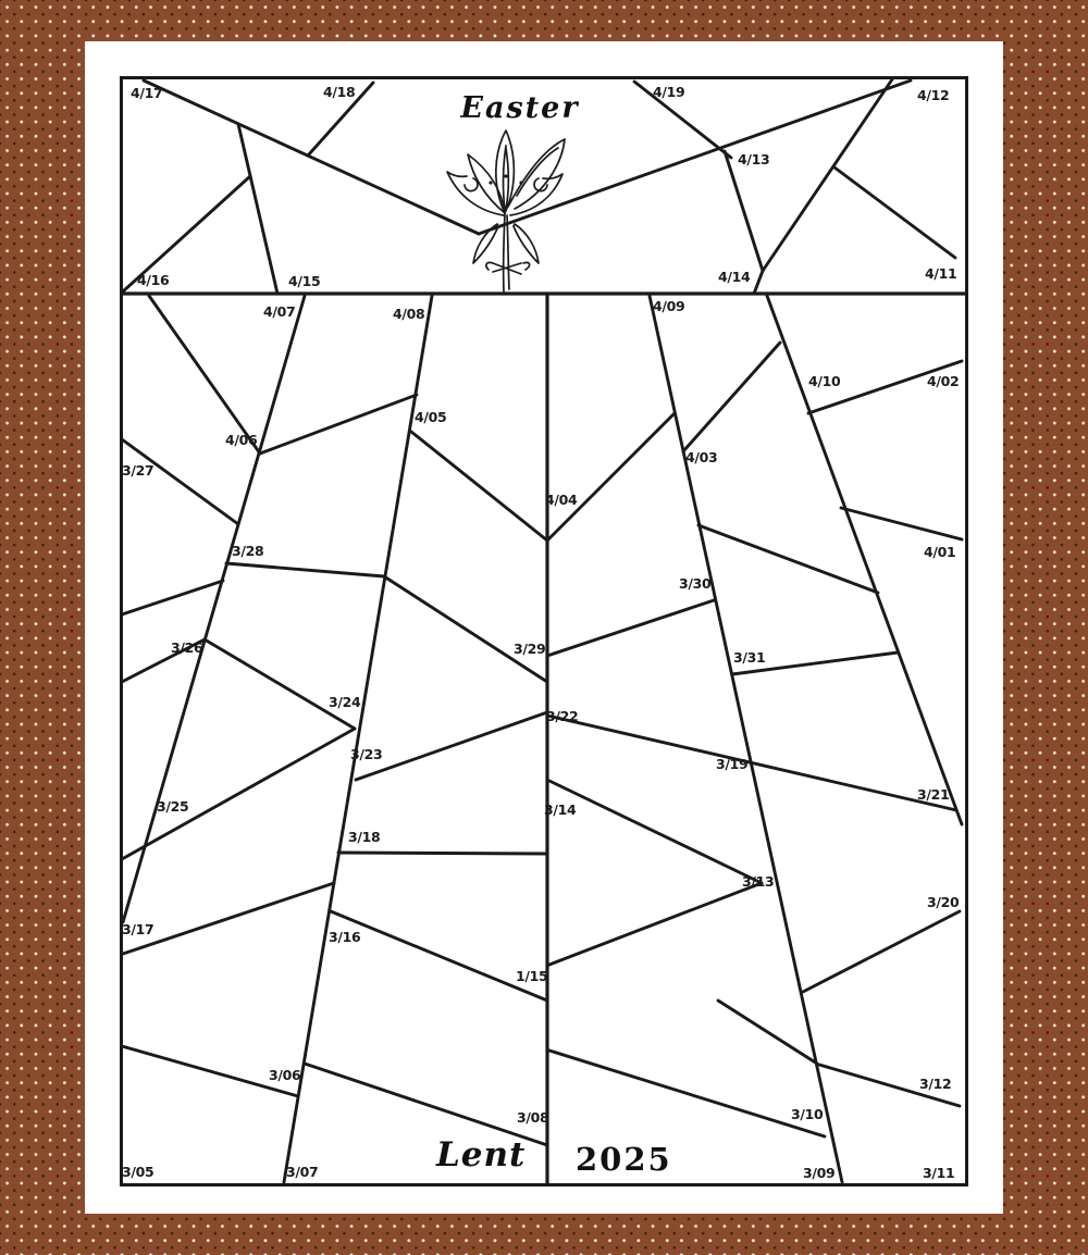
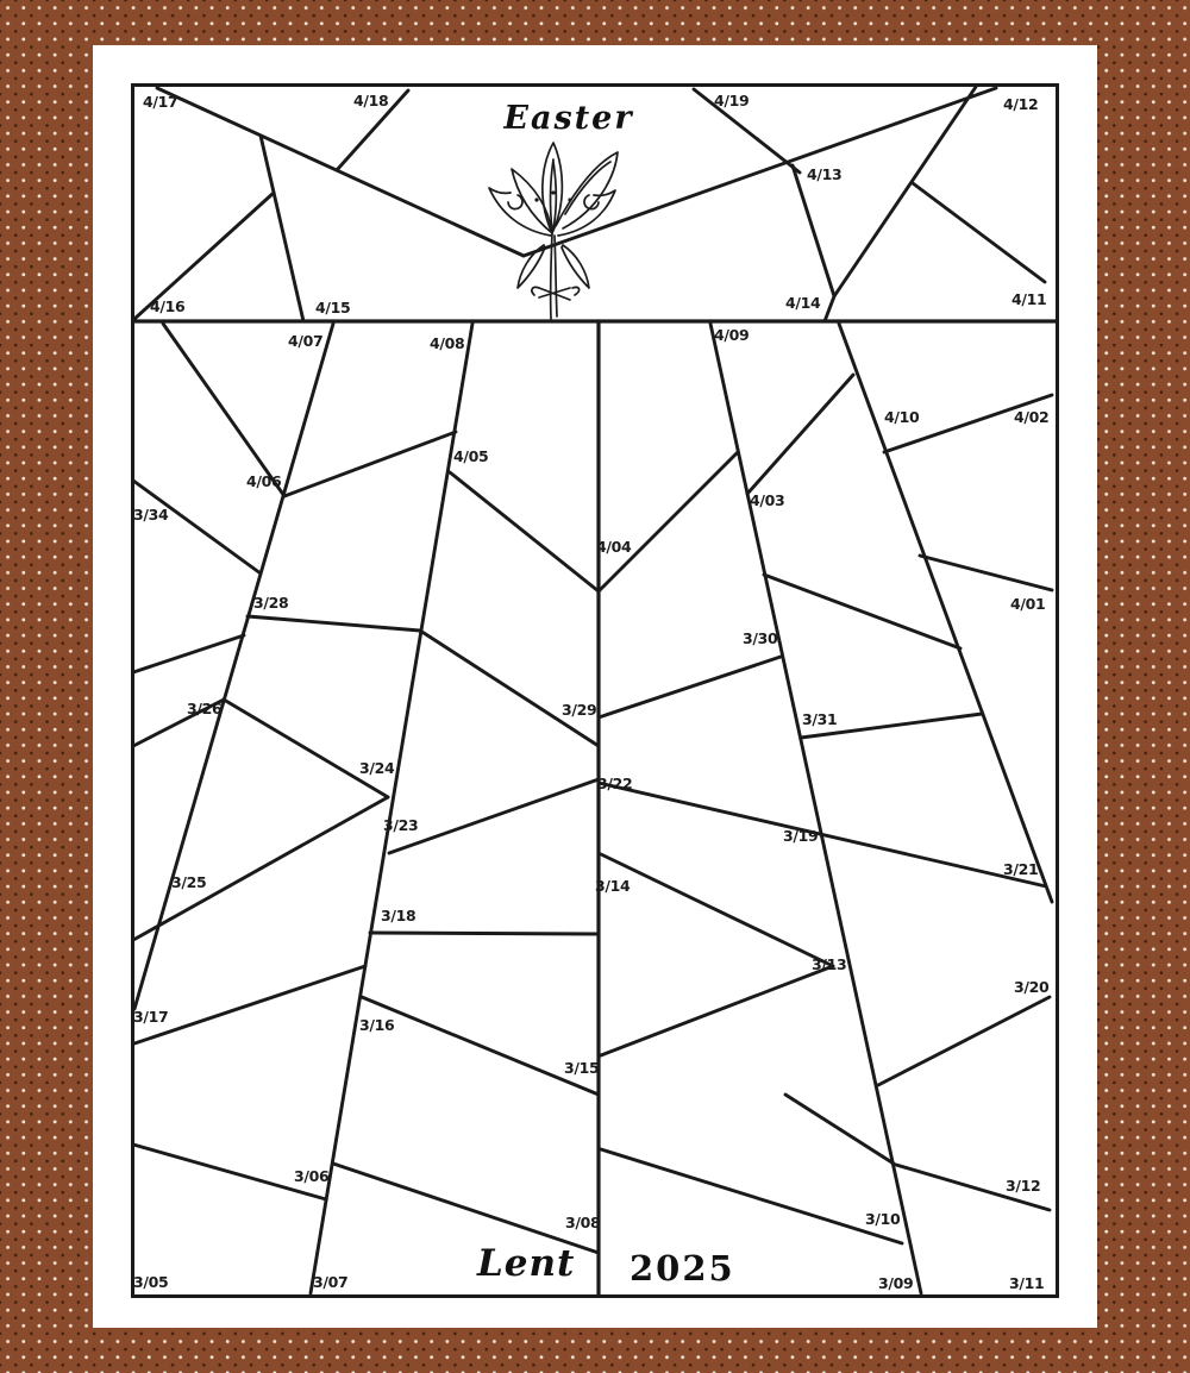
  4/17
  4/18
  4/19
  4/12
  4/13
  4/16
  4/15
  4/14
  4/11
  4/07
  4/08
  4/09
  4/10
  4/02
  4/05
  4/06
  4/03
- 3/27
+ 3/34
  4/04
  3/28
  4/01
  3/30
  3/26
  3/29
  3/31
  3/24
  3/22
  3/23
  3/19
  3/21
  3/25
  3/14
  3/18
  3/13
  3/20
  3/17
  3/16
- 1/15
+ 3/15
  3/06
  3/12
  3/10
  3/08
  3/05
  3/07
  3/09
  3/11
  Easter
  Lent
  2025
